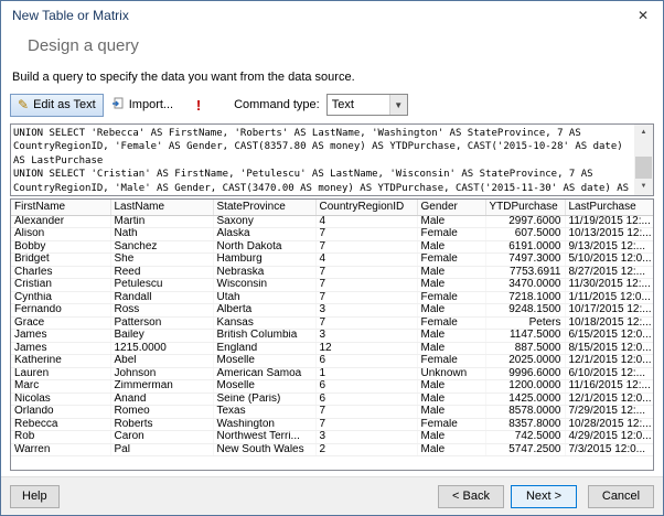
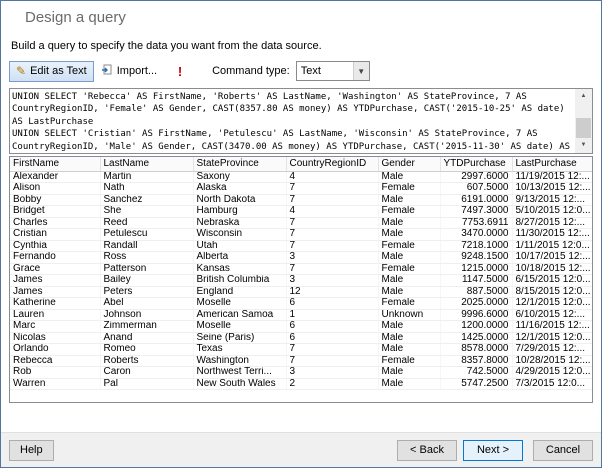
- New Table or Matrix
- ✕
  Design a query
  Build a query to specify the data you want from the data source.
  ✎
  Edit as Text
  Import...
  !
  Command type:
  Text
  ▼
  UNION SELECT 'Rebecca' AS FirstName, 'Roberts' AS LastName, 'Washington' AS StateProvince, 7 AS
- CountryRegionID, 'Female' AS Gender, CAST(8357.80 AS money) AS YTDPurchase, CAST('2015-10-28' AS date)
+ CountryRegionID, 'Female' AS Gender, CAST(8357.80 AS money) AS YTDPurchase, CAST('2015-10-25' AS date)
  AS LastPurchase
  UNION SELECT 'Cristian' AS FirstName, 'Petulescu' AS LastName, 'Wisconsin' AS StateProvince, 7 AS
  CountryRegionID, 'Male' AS Gender, CAST(3470.00 AS money) AS YTDPurchase, CAST('2015-11-30' AS date) AS
  FirstName	LastName	StateProvince	CountryRegionID	Gender	YTDPurchase	LastPurchase
  Alexander	Martin	Saxony	4	Male	2997.6000	11/19/2015 12:...
  Alison	Nath	Alaska	7	Female	607.5000	10/13/2015 12:...
  Bobby	Sanchez	North Dakota	7	Male	6191.0000	9/13/2015 12:...
  Bridget	She	Hamburg	4	Female	7497.3000	5/10/2015 12:0...
  Charles	Reed	Nebraska	7	Male	7753.6911	8/27/2015 12:...
  Cristian	Petulescu	Wisconsin	7	Male	3470.0000	11/30/2015 12:...
  Cynthia	Randall	Utah	7	Female	7218.1000	1/11/2015 12:0...
  Fernando	Ross	Alberta	3	Male	9248.1500	10/17/2015 12:...
- Grace	Patterson	Kansas	7	Female	Peters	10/18/2015 12:...
+ Grace	Patterson	Kansas	7	Female	1215.0000	10/18/2015 12:...
  James	Bailey	British Columbia	3	Male	1147.5000	6/15/2015 12:0...
- James	1215.0000	England	12	Male	887.5000	8/15/2015 12:0...
+ James	Peters	England	12	Male	887.5000	8/15/2015 12:0...
  Katherine	Abel	Moselle	6	Female	2025.0000	12/1/2015 12:0...
  Lauren	Johnson	American Samoa	1	Unknown	9996.6000	6/10/2015 12:...
  Marc	Zimmerman	Moselle	6	Male	1200.0000	11/16/2015 12:...
  Nicolas	Anand	Seine (Paris)	6	Male	1425.0000	12/1/2015 12:0...
  Orlando	Romeo	Texas	7	Male	8578.0000	7/29/2015 12:...
  Rebecca	Roberts	Washington	7	Female	8357.8000	10/28/2015 12:...
  Rob	Caron	Northwest Terri...	3	Male	742.5000	4/29/2015 12:0...
  Warren	Pal	New South Wales	2	Male	5747.2500	7/3/2015 12:0...
  Help
  < Back
  Next >
  Cancel
